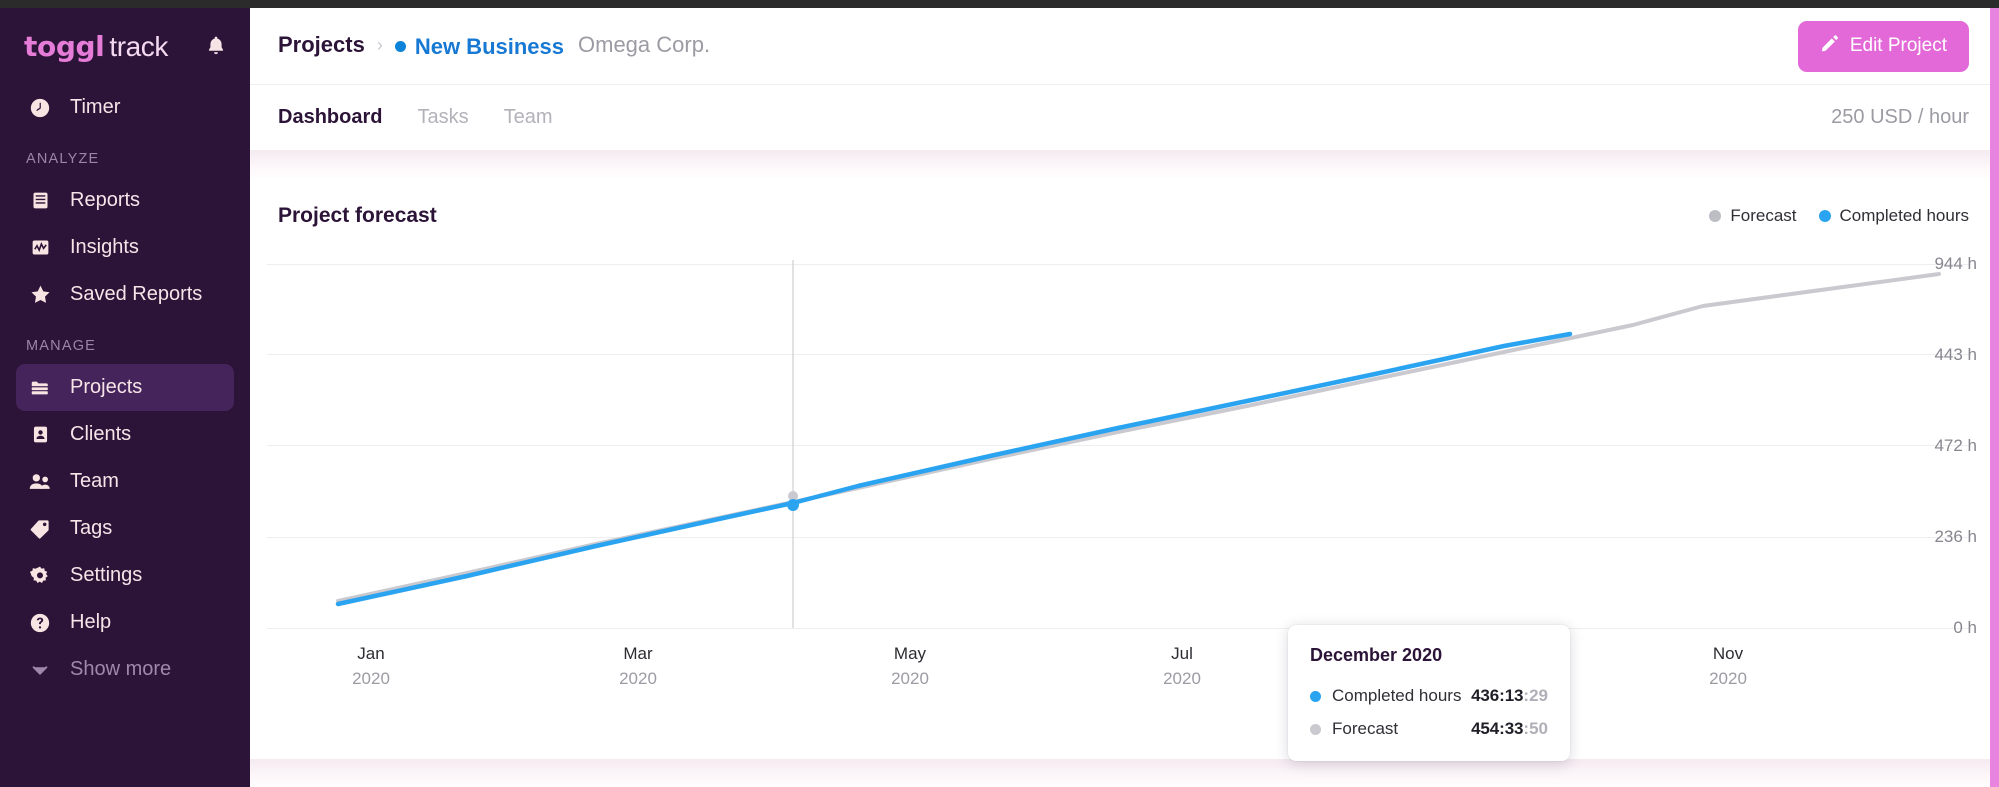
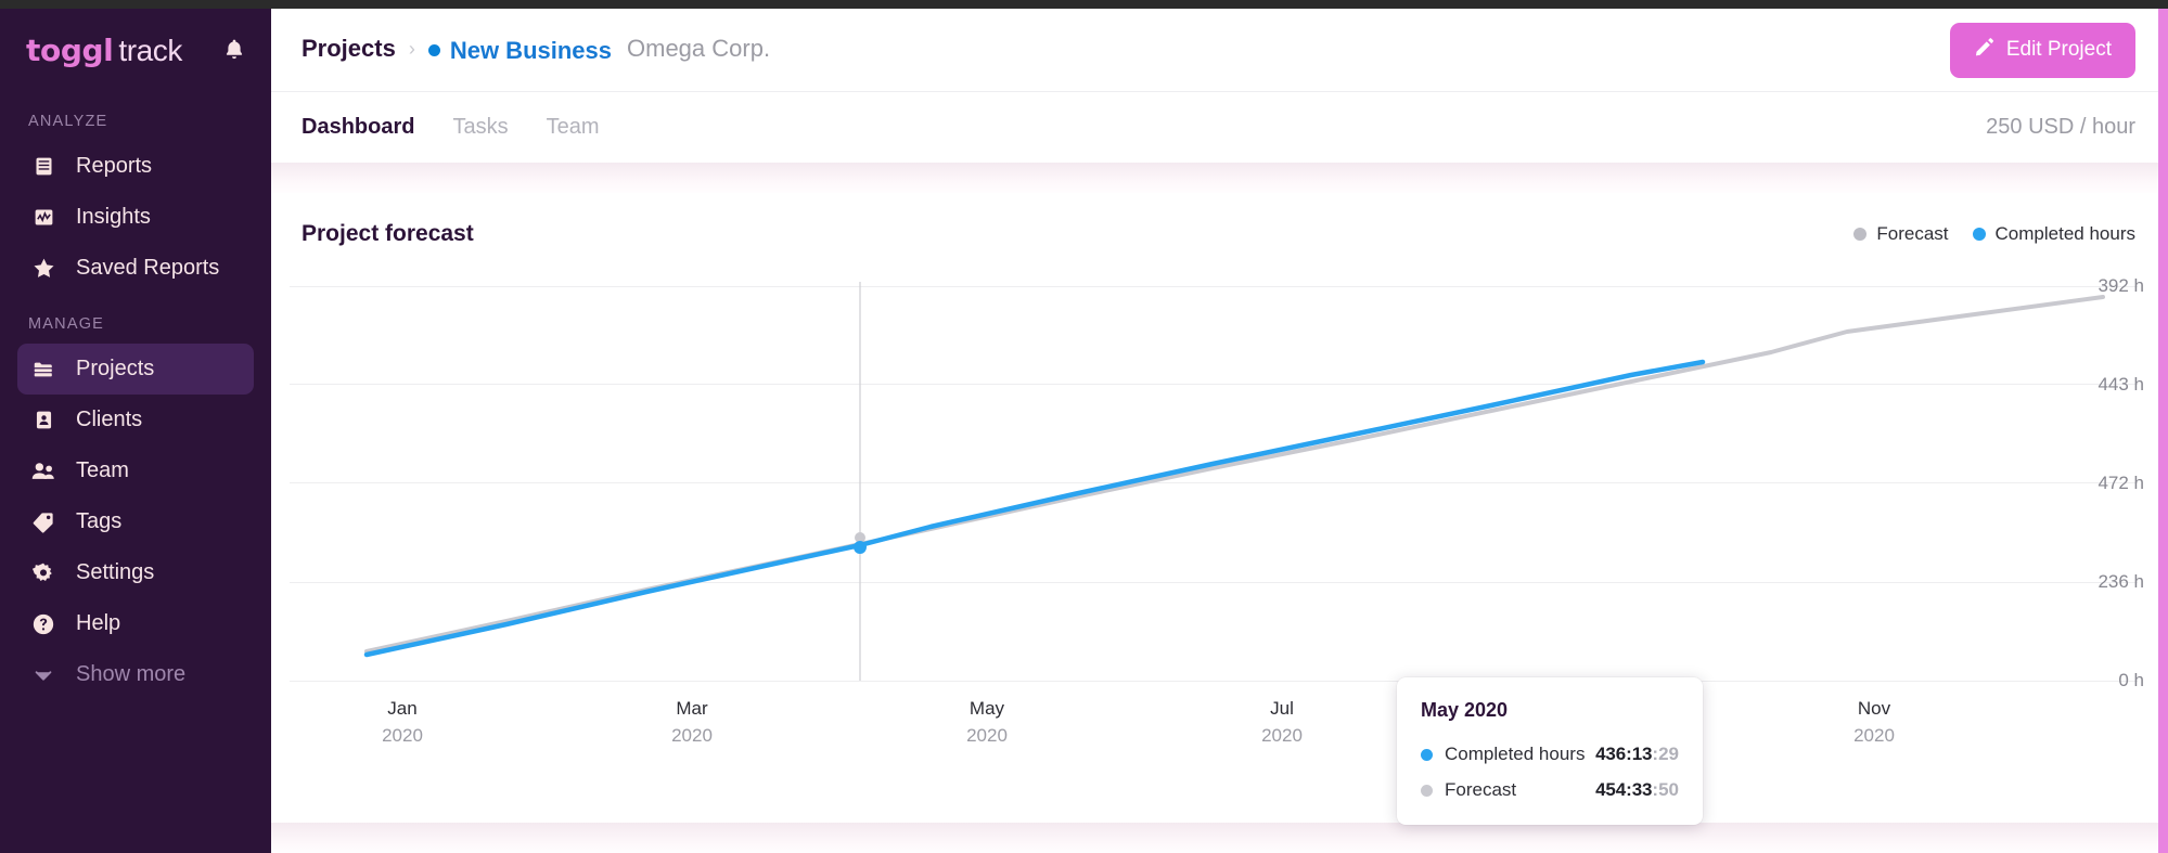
  toggl track
- Timer
  ANALYZE
  Reports
  Insights
  Saved Reports
  MANAGE
  Projects
  Clients
  Team
  Tags
  Settings
  Help
  Show more
  Projects
  ›
  New Business
  Omega Corp.
  Edit Project
  Dashboard
  Tasks
  Team
  250 USD / hour
  Project forecast
  Forecast
  Completed hours
- 944 h
+ 392 h
  443 h
  472 h
  236 h
  0 h
  Jan
  2020
  Mar
  2020
  May
  2020
  Jul
  2020
  Nov
  2020
- December 2020
+ May 2020
  Completed hours
  436:13
  :29
  Forecast
  454:33
  :50
